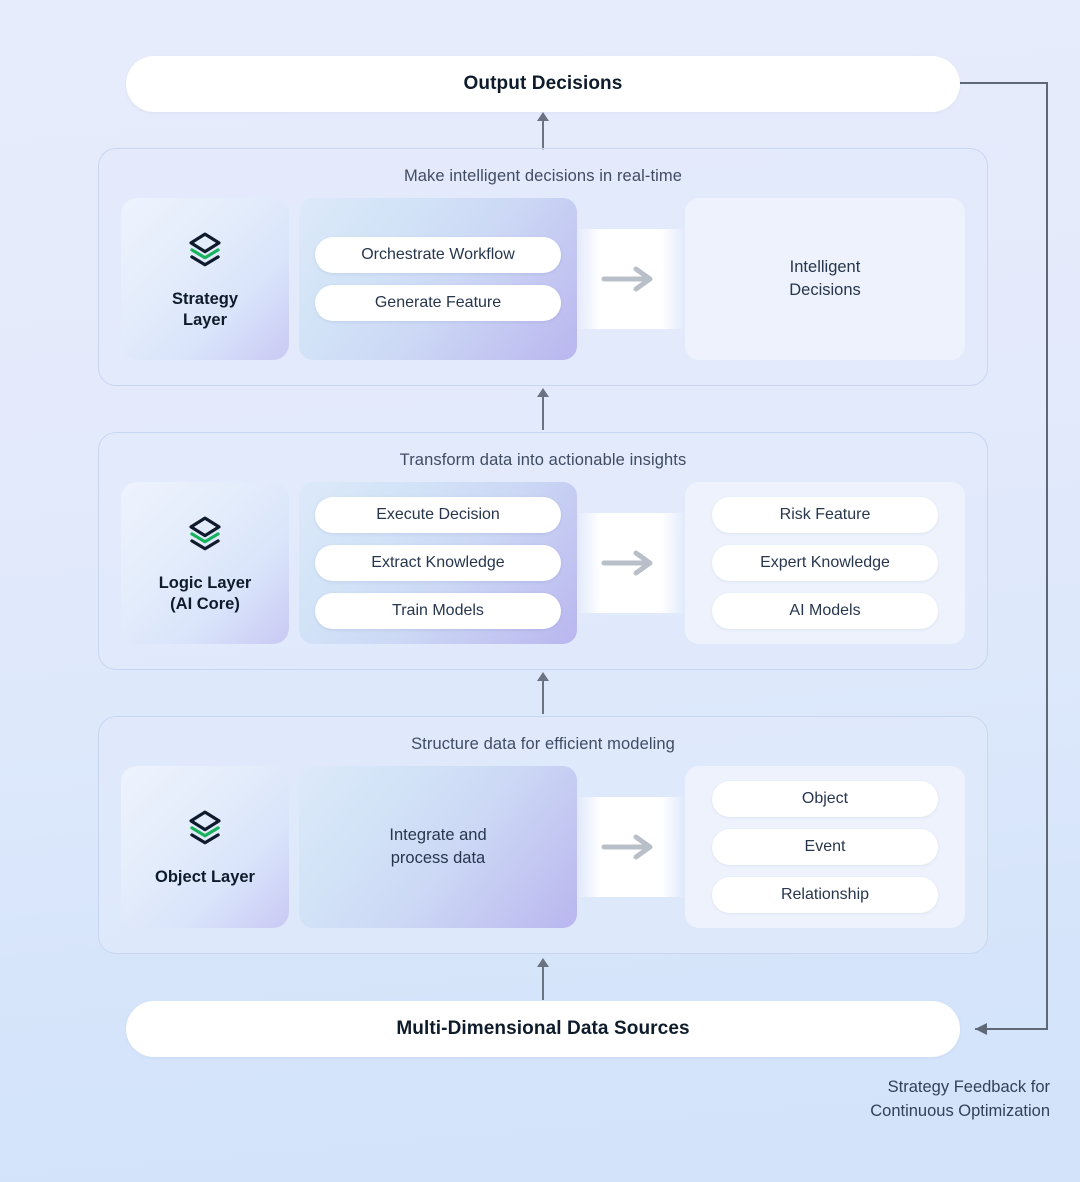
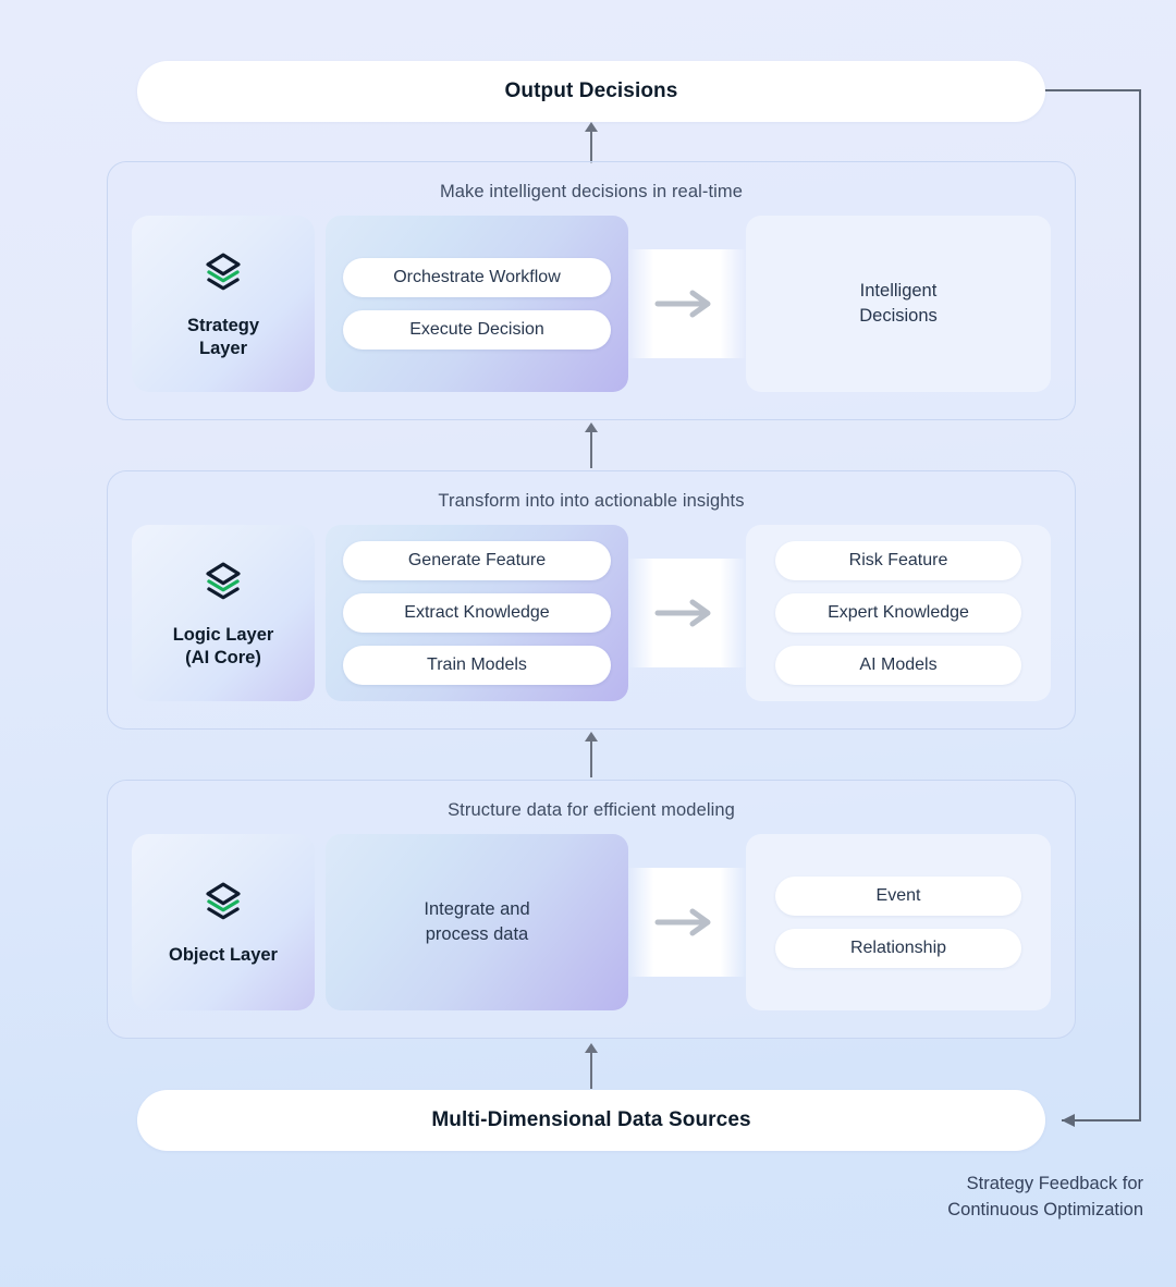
  Output Decisions
  Make intelligent decisions in real-time
  Strategy
  Layer
  Orchestrate Workflow
- Generate Feature
+ Execute Decision
  Intelligent
  Decisions
- Transform data into actionable insights
+ Transform into into actionable insights
  Logic Layer
  (AI Core)
- Execute Decision
+ Generate Feature
  Extract Knowledge
  Train Models
  Risk Feature
  Expert Knowledge
  AI Models
  Structure data for efficient modeling
  Object Layer
  Integrate and
  process data
- Object
  Event
  Relationship
  Multi-Dimensional Data Sources
  Strategy Feedback for
  Continuous Optimization
